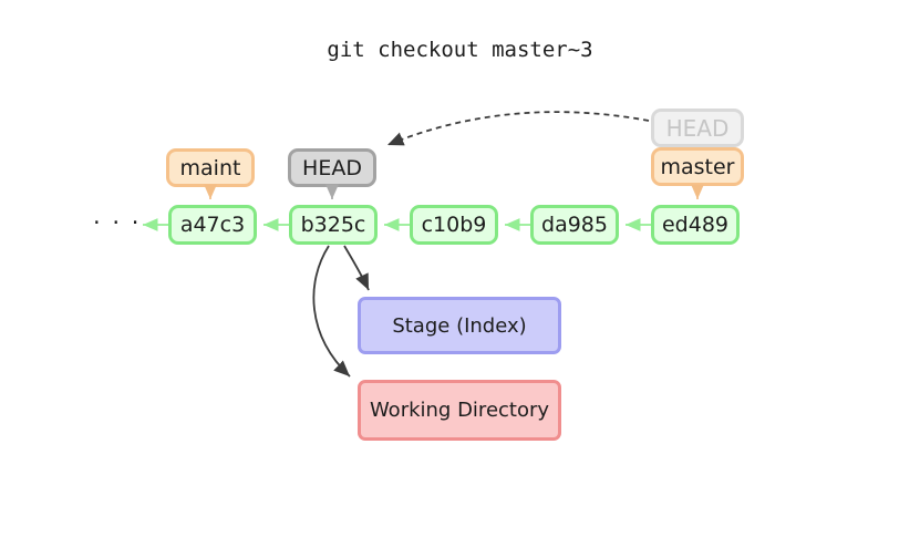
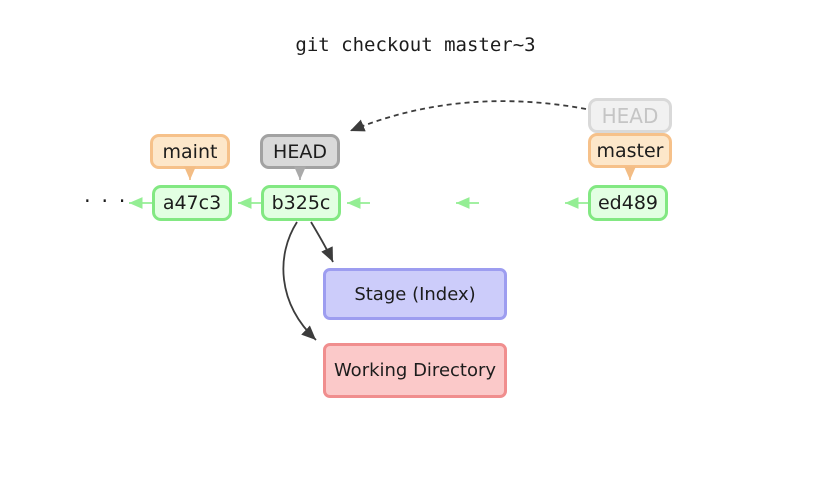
  git checkout master~3
  · · ·
  HEAD
  master
  maint
  HEAD
  a47c3
  b325c
- c10b9
- da985
  ed489
  Stage (Index)
  Working Directory
